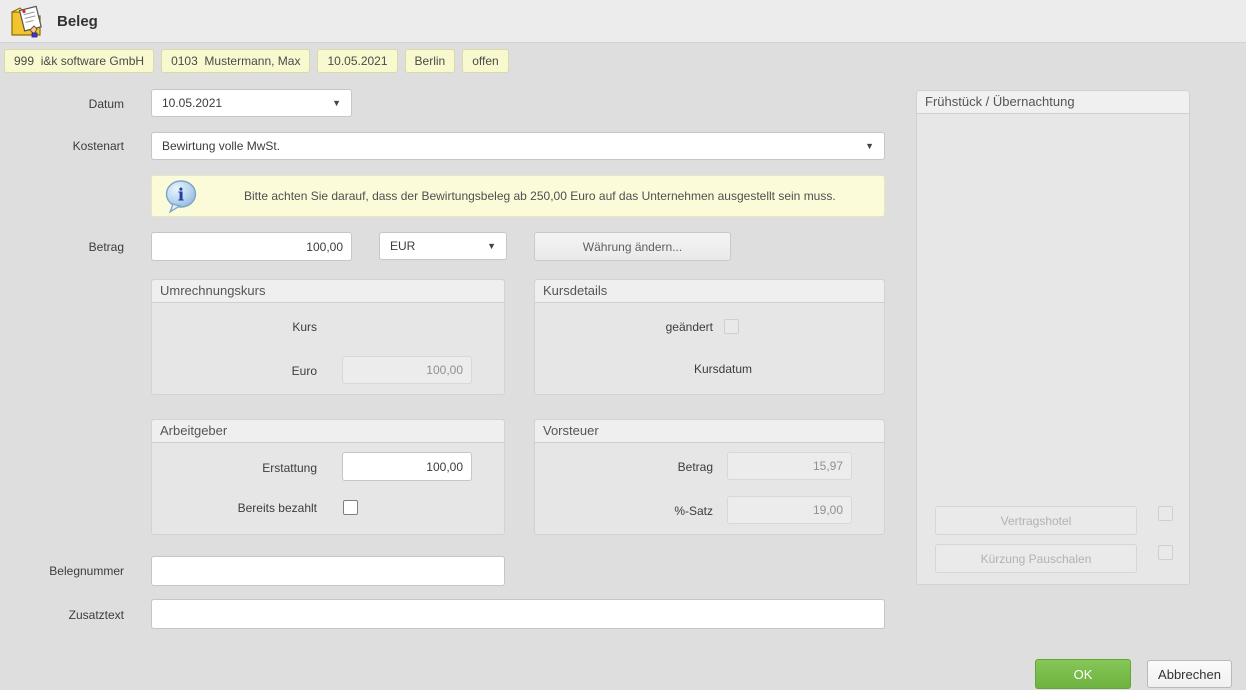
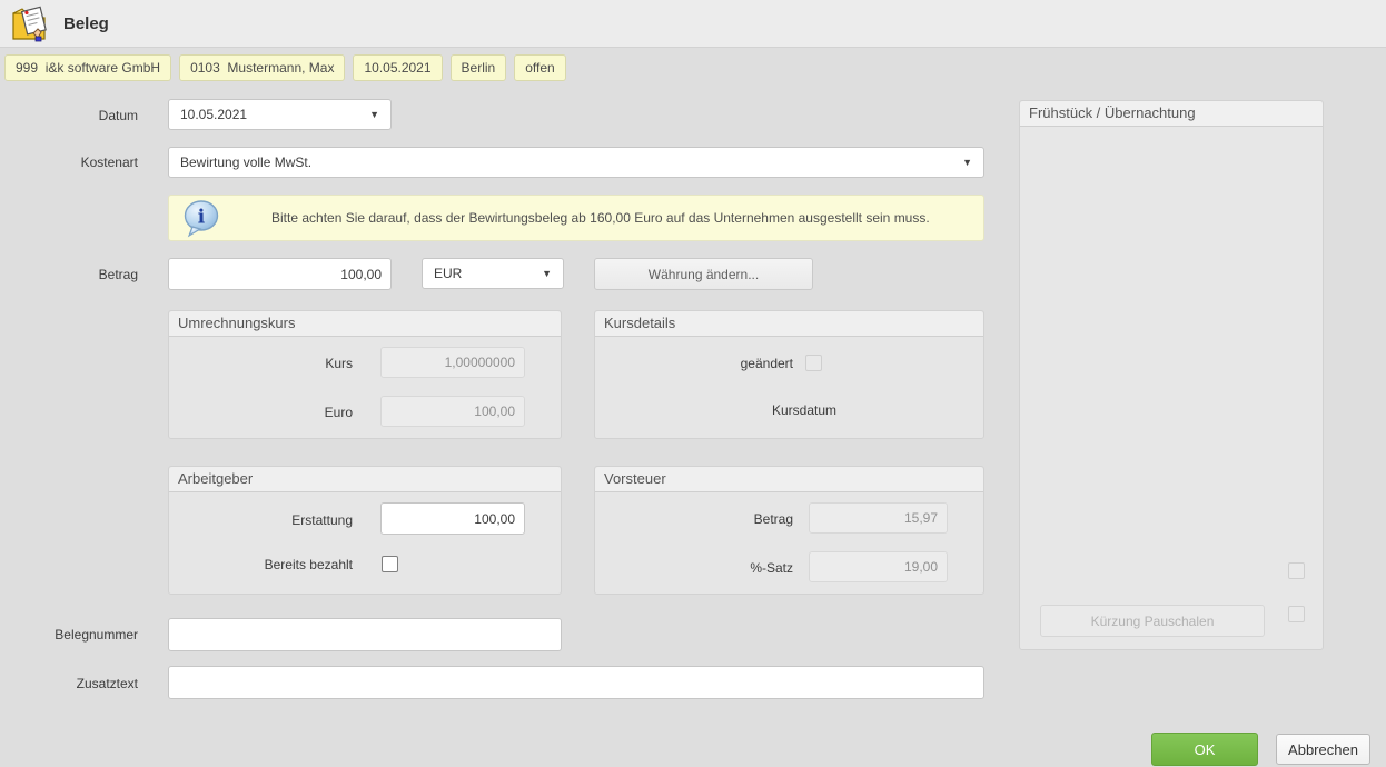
  Beleg
  999 i&k software GmbH
  0103 Mustermann, Max
  10.05.2021
  Berlin
  offen
  Datum
  10.05.2021
  ▼
  Kostenart
  Bewirtung volle MwSt.
  ▼
  i
- Bitte achten Sie darauf, dass der Bewirtungsbeleg ab 250,00 Euro auf das Unternehmen ausgestellt sein muss.
+ Bitte achten Sie darauf, dass der Bewirtungsbeleg ab 160,00 Euro auf das Unternehmen ausgestellt sein muss.
  Betrag
  100,00
  EUR
  ▼
  Währung ändern...
  Umrechnungskurs
  Kurs
+ 1,00000000
  Euro
  100,00
  Kursdetails
  geändert
  Kursdatum
  Arbeitgeber
  Erstattung
  100,00
  Bereits bezahlt
  Vorsteuer
  Betrag
  15,97
  %-Satz
  19,00
  Belegnummer
  Zusatztext
  Frühstück / Übernachtung
- Vertragshotel
  Kürzung Pauschalen
  OK
  Abbrechen
